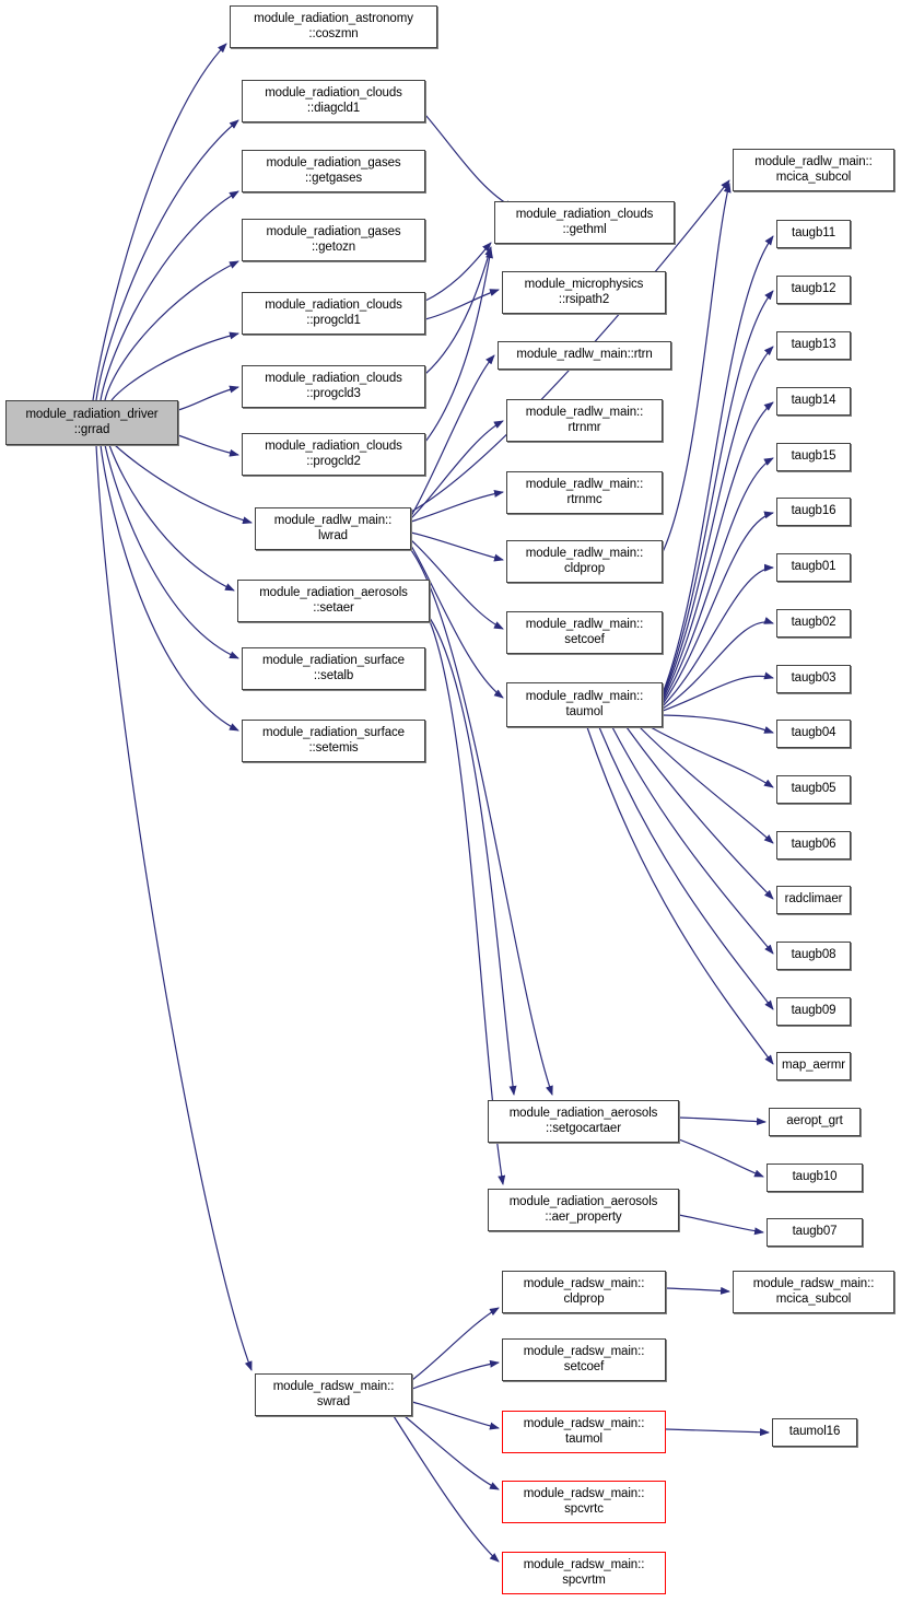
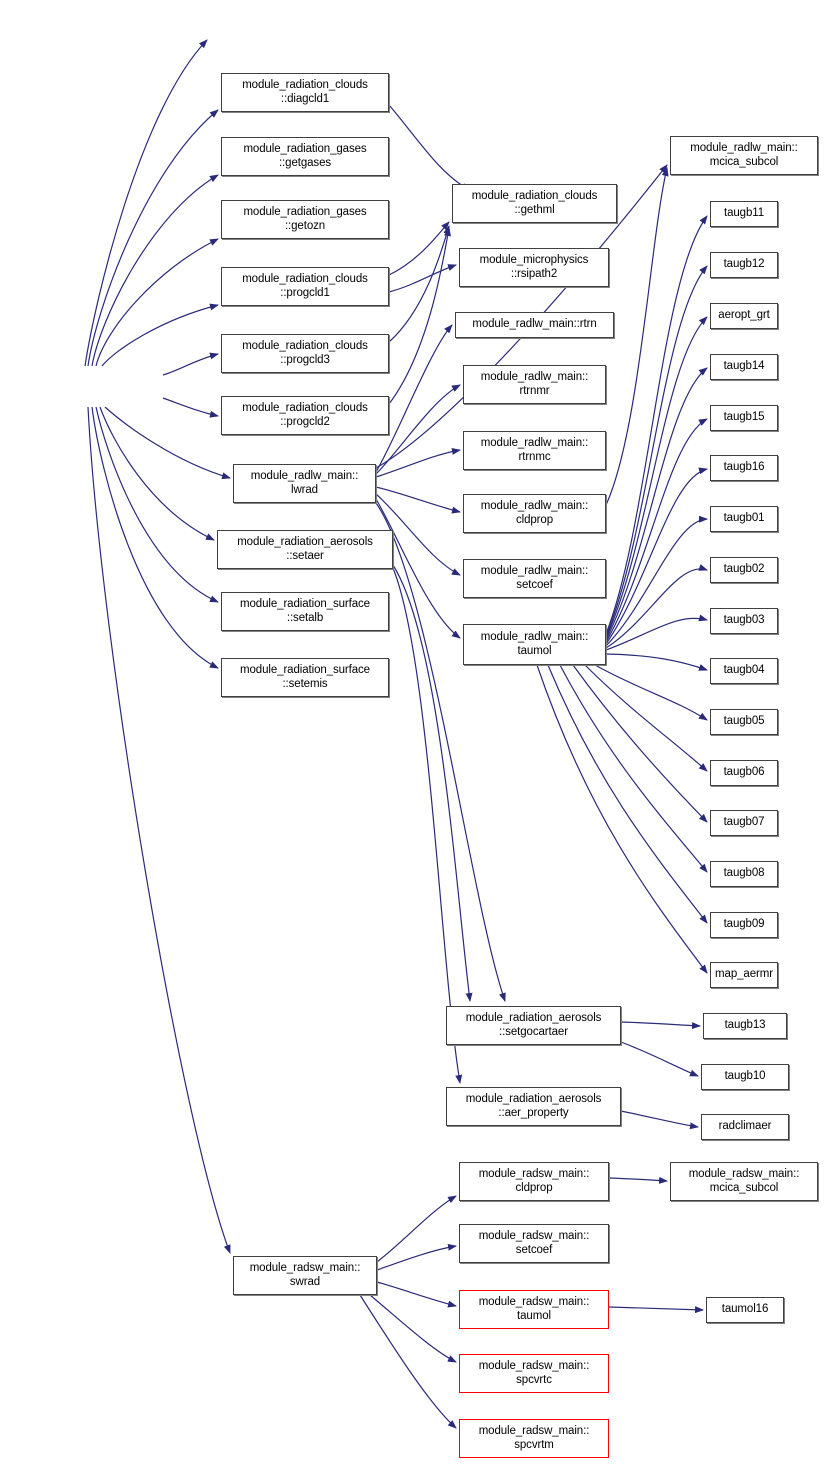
- module_radiation_driver
- ::grrad
- module_radiation_astronomy
- ::coszmn
  module_radiation_clouds
  ::diagcld1
  module_radiation_gases
  ::getgases
  module_radiation_gases
  ::getozn
  module_radiation_clouds
  ::progcld1
  module_radiation_clouds
  ::progcld3
  module_radiation_clouds
  ::progcld2
  module_radlw_main::
  lwrad
  module_radiation_aerosols
  ::setaer
  module_radiation_surface
  ::setalb
  module_radiation_surface
  ::setemis
  module_radiation_clouds
  ::gethml
  module_microphysics
  ::rsipath2
  module_radlw_main::rtrn
  module_radlw_main::
  rtrnmr
  module_radlw_main::
  rtrnmc
  module_radlw_main::
  cldprop
  module_radlw_main::
  setcoef
  module_radlw_main::
  taumol
  module_radlw_main::
  mcica_subcol
  taugb11
  taugb12
- taugb13
+ aeropt_grt
  taugb14
  taugb15
  taugb16
  taugb01
  taugb02
  taugb03
  taugb04
  taugb05
  taugb06
- radclimaer
+ taugb07
  taugb08
  taugb09
  map_aermr
  module_radiation_aerosols
  ::setgocartaer
  module_radiation_aerosols
  ::aer_property
- aeropt_grt
+ taugb13
  taugb10
- taugb07
+ radclimaer
  module_radsw_main::
  cldprop
  module_radsw_main::
  setcoef
  module_radsw_main::
  taumol
  module_radsw_main::
  spcvrtc
  module_radsw_main::
  spcvrtm
  module_radsw_main::
  swrad
  module_radsw_main::
  mcica_subcol
  taumol16
